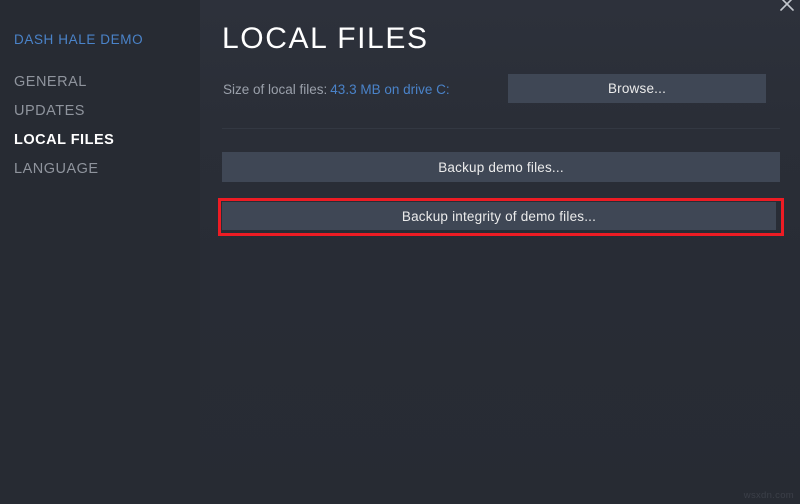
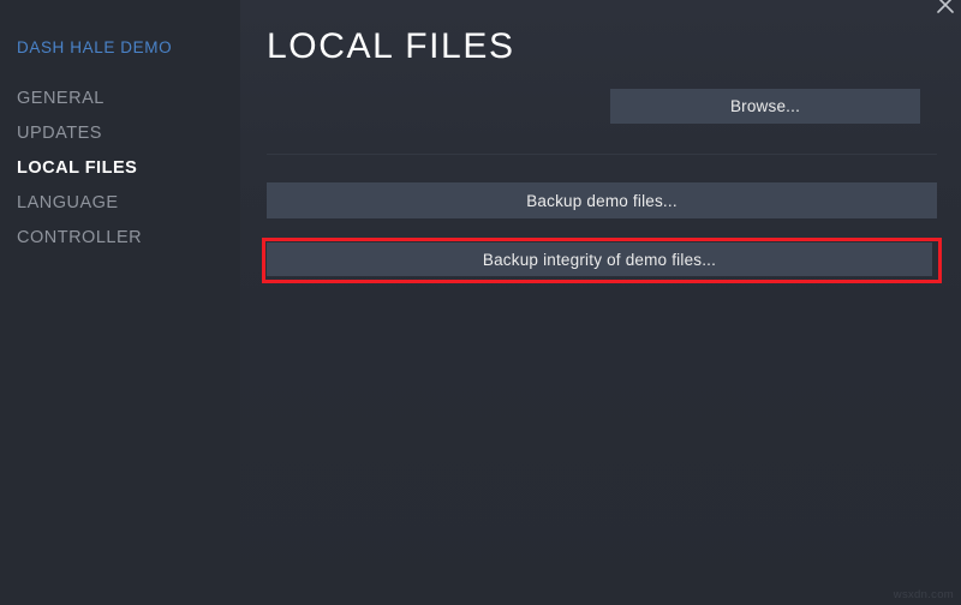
  DASH HALE DEMO
  GENERAL
  UPDATES
  LOCAL FILES
  LANGUAGE
+ CONTROLLER
  LOCAL FILES
- Size of local files: 43.3 MB on drive C:
  Browse...
  Backup demo files...
  Backup integrity of demo files...
